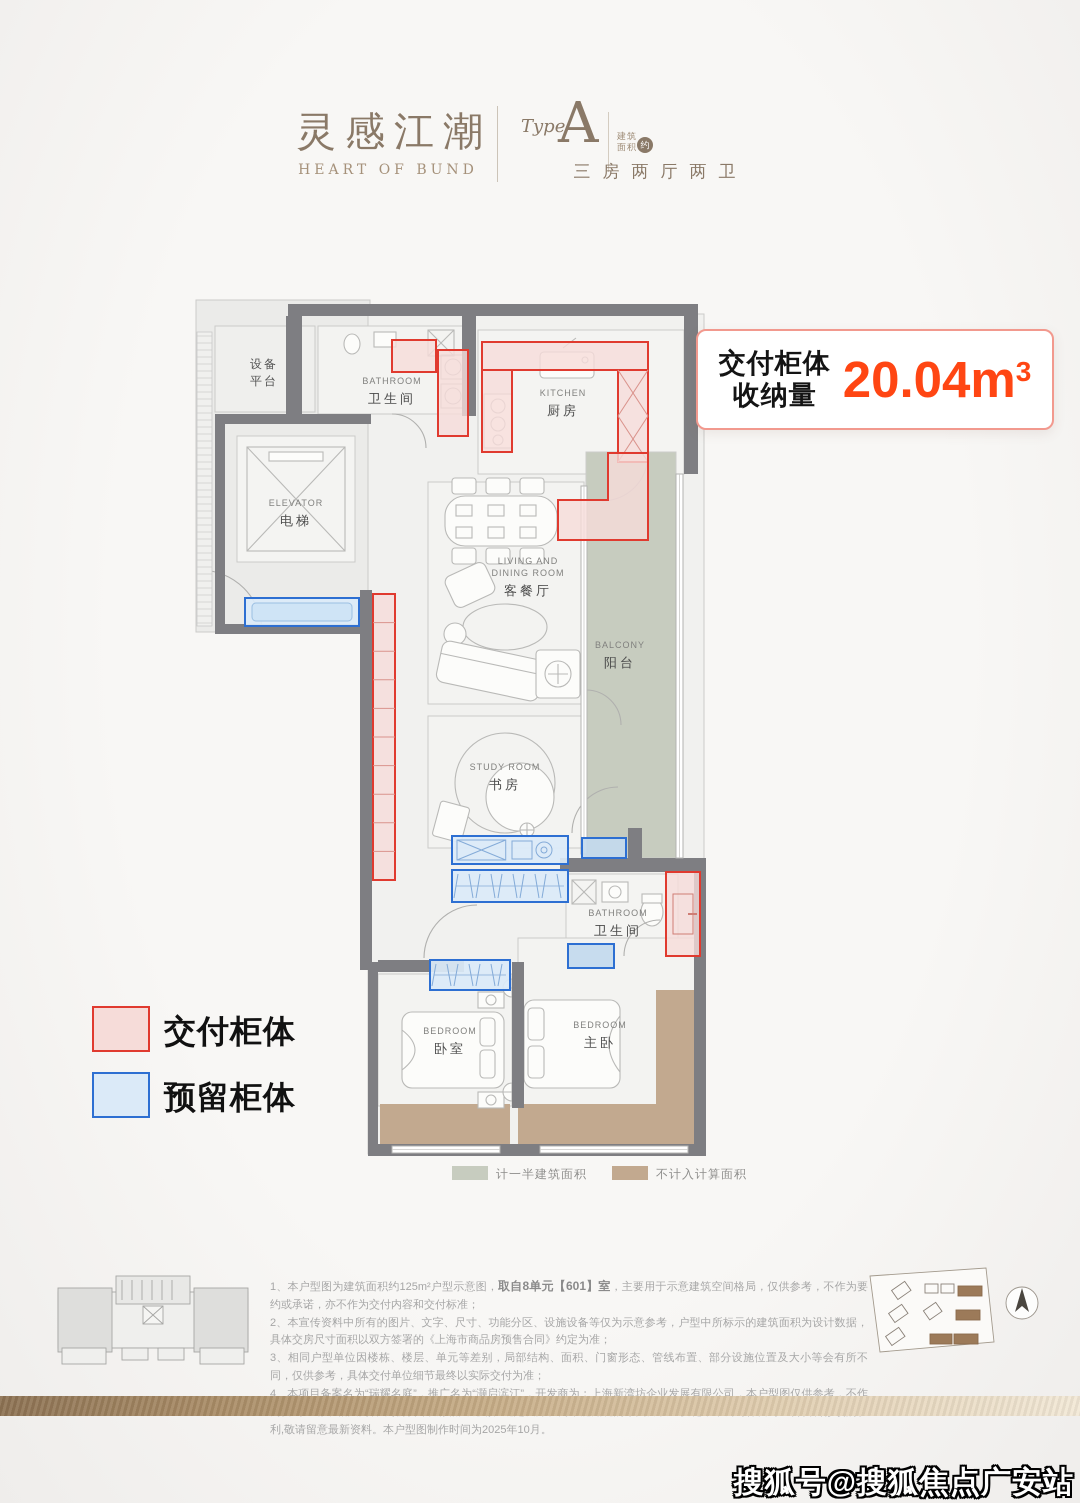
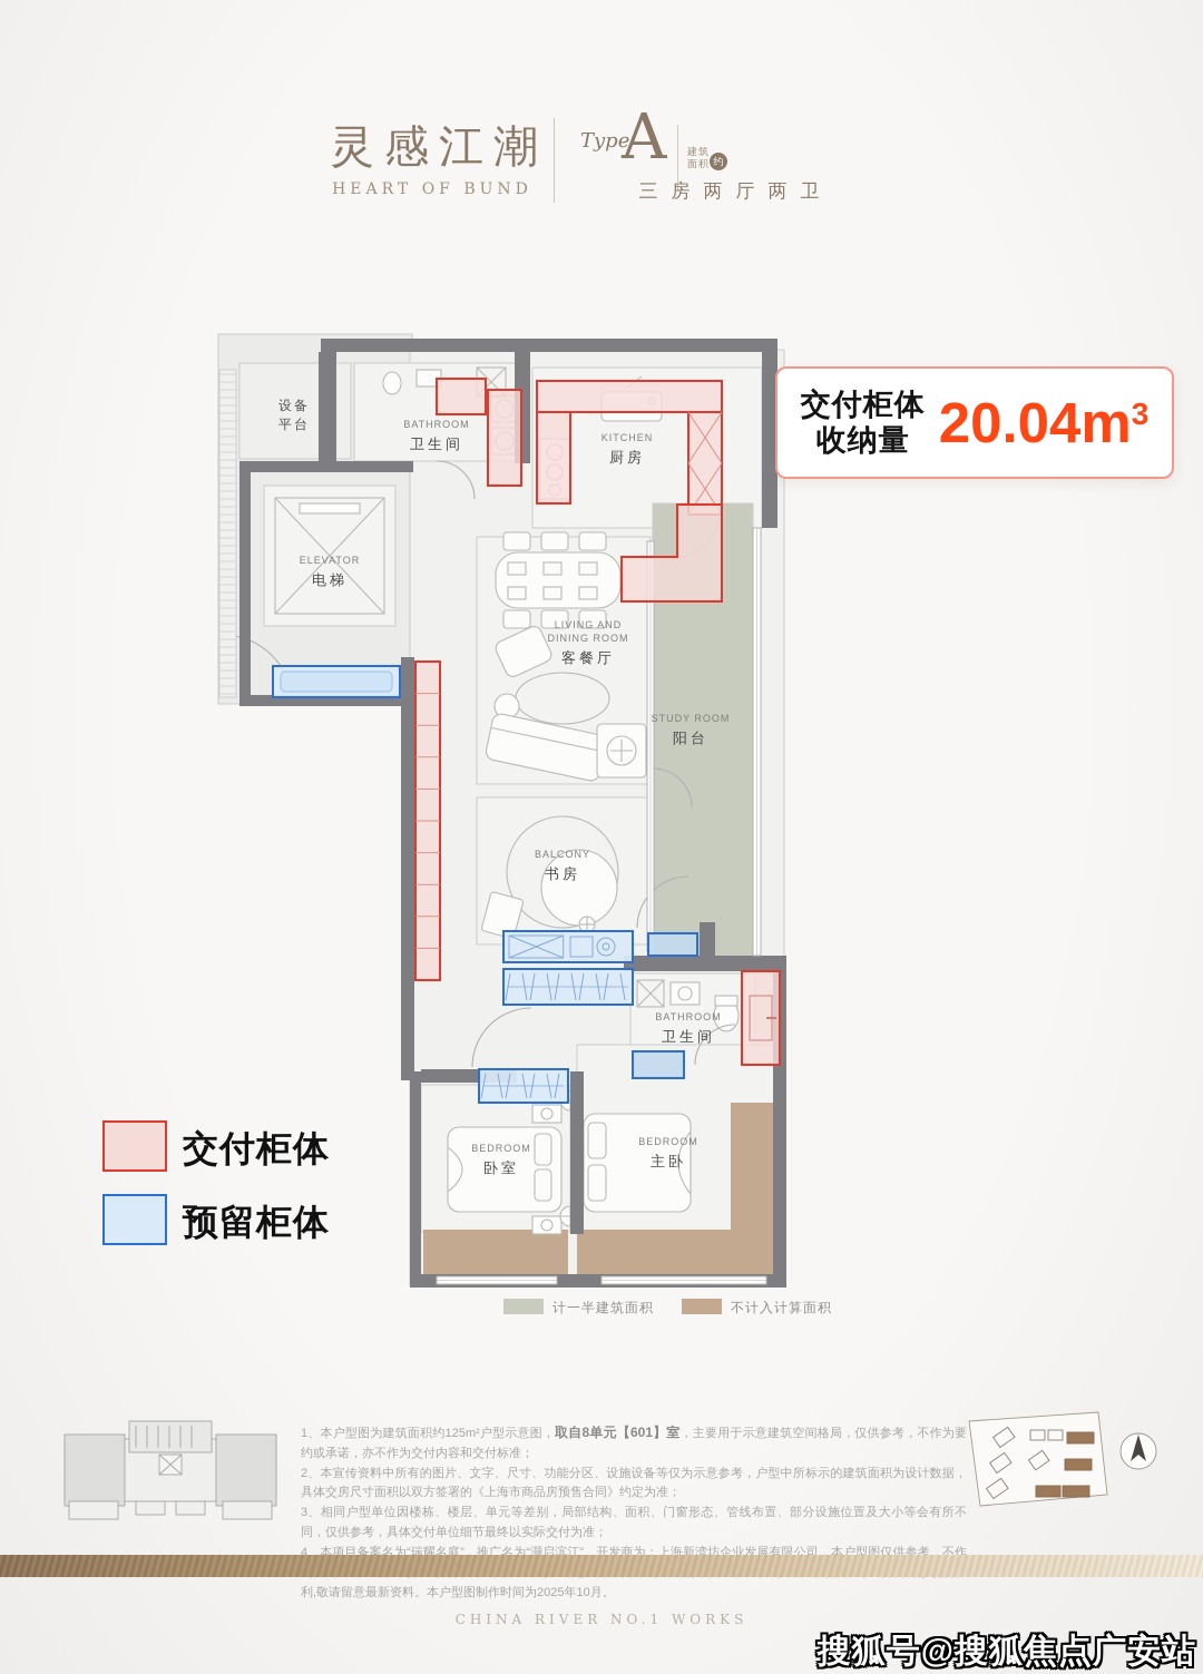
  设备
  平台
  BATHROOM
  卫生间
  ELEVATOR
  电梯
  KITCHEN
  厨房
  LIVING AND
  DINING ROOM
  客餐厅
- BALCONY
+ STUDY ROOM
  阳台
- STUDY ROOM
+ BALCONY
  书房
  BATHROOM
  卫生间
  BEDROOM
  卧室
  BEDROOM
  主卧
  灵感江潮
  HEART OF BUND
  Type
  A
  建筑
  面积
  约
  三房两厅两卫
  交付柜体
  收纳量
  20.04m3
  交付柜体
  预留柜体
  计一半建筑面积
  不计入计算面积
  1、本户型图为建筑面积约125m²户型示意图，取自8单元【601】室，主要用于示意建筑空间格局，仅供参考，不作为要约或承诺，亦不作为交付内容和交付标准；
  2、本宣传资料中所有的图片、文字、尺寸、功能分区、设施设备等仅为示意参考，户型中所标示的建筑面积为设计数据，具体交房尺寸面积以双方签署的《上海市商品房预售合同》约定为准；
  3、相同户型单位因楼栋、楼层、单元等差别，局部结构、面积、门窗形态、管线布置、部分设施位置及大小等会有所不同，仅供参考，具体交付单位细节最终以实际交付为准；
+ CHINA RIVER NO.1 WORKS
  搜狐号@搜狐焦点广安站
